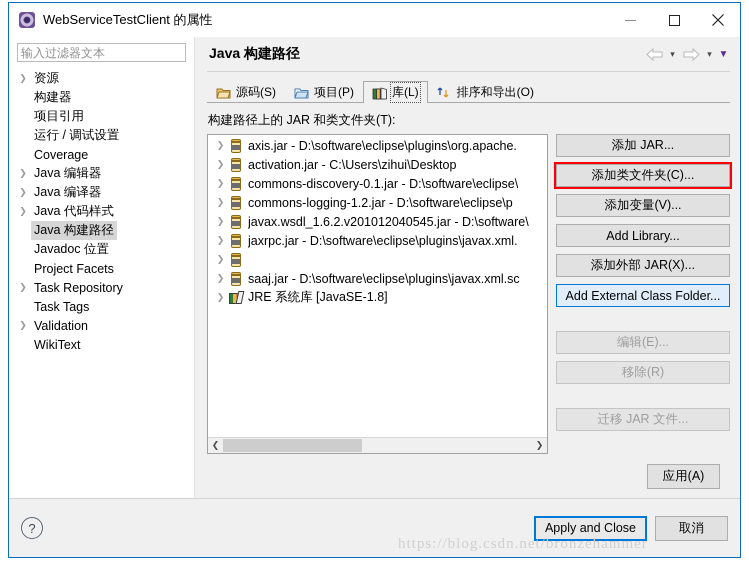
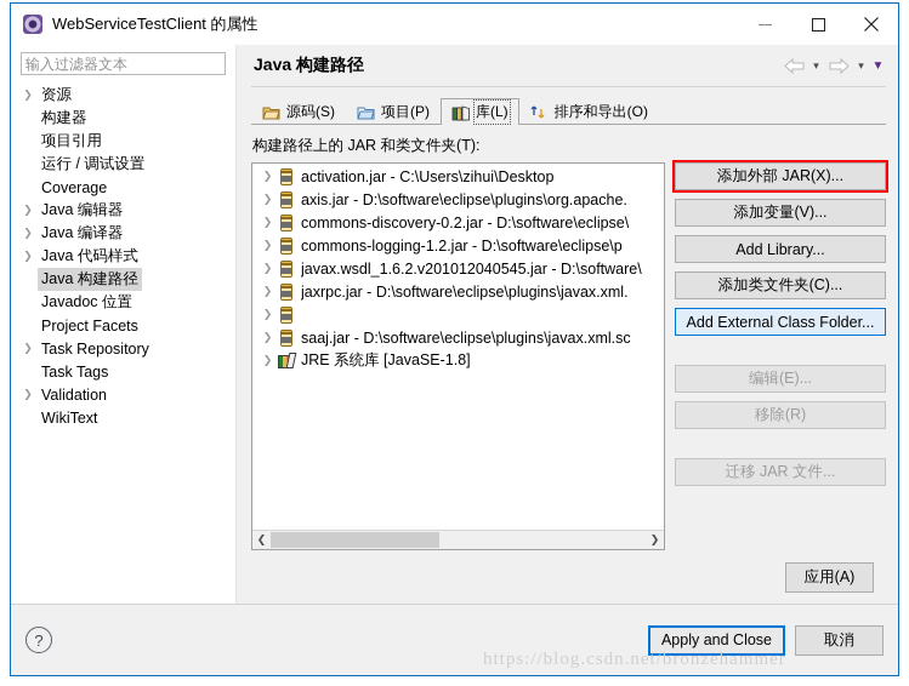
  WebServiceTestClient 的属性
  输入过滤器文本
  ❯
  资源
  构建器
  项目引用
  运行 / 调试设置
  Coverage
  ❯
  Java 编辑器
  ❯
  Java 编译器
  ❯
  Java 代码样式
  Java 构建路径
  Javadoc 位置
  Project Facets
  ❯
  Task Repository
  Task Tags
  ❯
  Validation
  WikiText
  Java 构建路径
  ▾
  ▾
  ▼
  源码(S)
  项目(P)
  库(L)
  排序和导出(O)
  构建路径上的 JAR 和类文件夹(T):
  ❯
- axis.jar - D:\software\eclipse\plugins\org.apache.
+ activation.jar - C:\Users\zihui\Desktop
  ❯
- activation.jar - C:\Users\zihui\Desktop
+ axis.jar - D:\software\eclipse\plugins\org.apache.
  ❯
- commons-discovery-0.1.jar - D:\software\eclipse\
+ commons-discovery-0.2.jar - D:\software\eclipse\
  ❯
  commons-logging-1.2.jar - D:\software\eclipse\p
  ❯
  javax.wsdl_1.6.2.v201012040545.jar - D:\software\
  ❯
  jaxrpc.jar - D:\software\eclipse\plugins\javax.xml.
  ❯
  ❯
  saaj.jar - D:\software\eclipse\plugins\javax.xml.sc
  ❯
  JRE 系统库 [JavaSE-1.8]
  ❮
  ❯
- 添加 JAR...
- 添加类文件夹(C)...
+ 添加外部 JAR(X)...
  添加变量(V)...
  Add Library...
- 添加外部 JAR(X)...
+ 添加类文件夹(C)...
  Add External Class Folder...
  编辑(E)...
  移除(R)
  迁移 JAR 文件...
  应用(A)
  ?
  Apply and Close
  取消
  https://blog.csdn.net/bronzehammer
